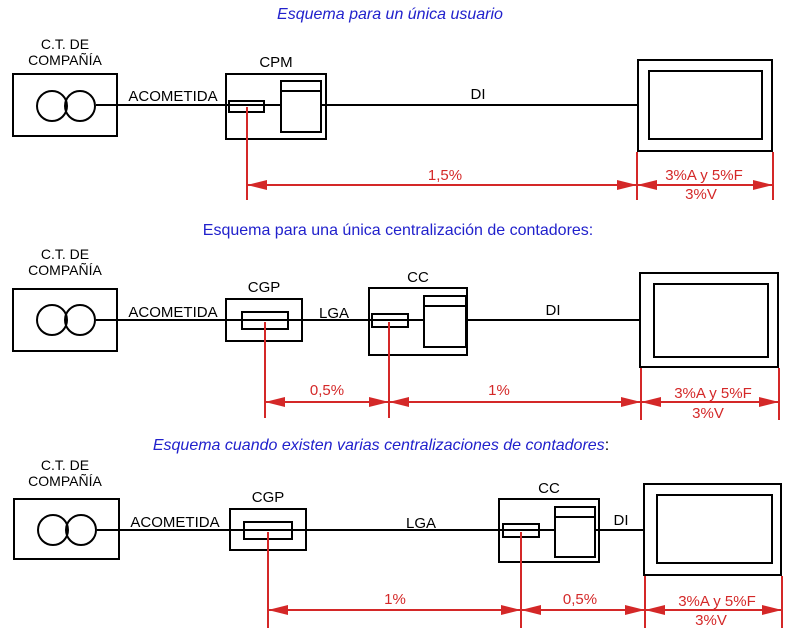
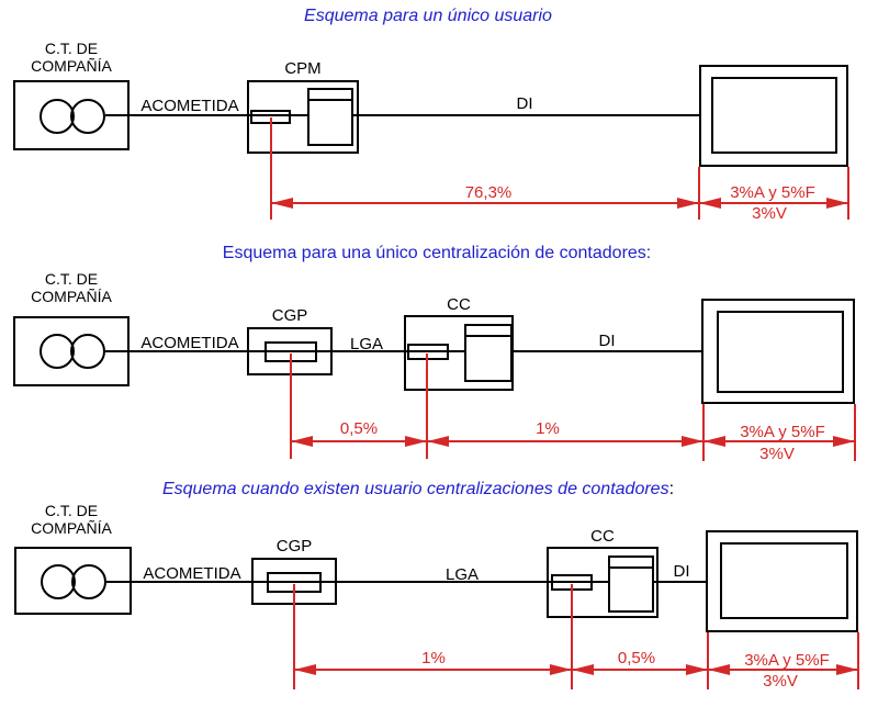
- Esquema para un única usuario
+ Esquema para un único usuario
  C.T. DE
  COMPAÑÍA
  ACOMETIDA
  CPM
  DI
- 1,5%
+ 76,3%
  3%A y 5%F
  3%V
- Esquema para una única centralización de contadores:
+ Esquema para una único centralización de contadores:
  C.T. DE
  COMPAÑÍA
  ACOMETIDA
  CGP
  LGA
  CC
  DI
  0,5%
  1%
  3%A y 5%F
  3%V
- Esquema cuando existen varias centralizaciones de contadores:
+ Esquema cuando existen usuario centralizaciones de contadores:
  C.T. DE
  COMPAÑÍA
  ACOMETIDA
  CGP
  LGA
  CC
  DI
  1%
  0,5%
  3%A y 5%F
  3%V
